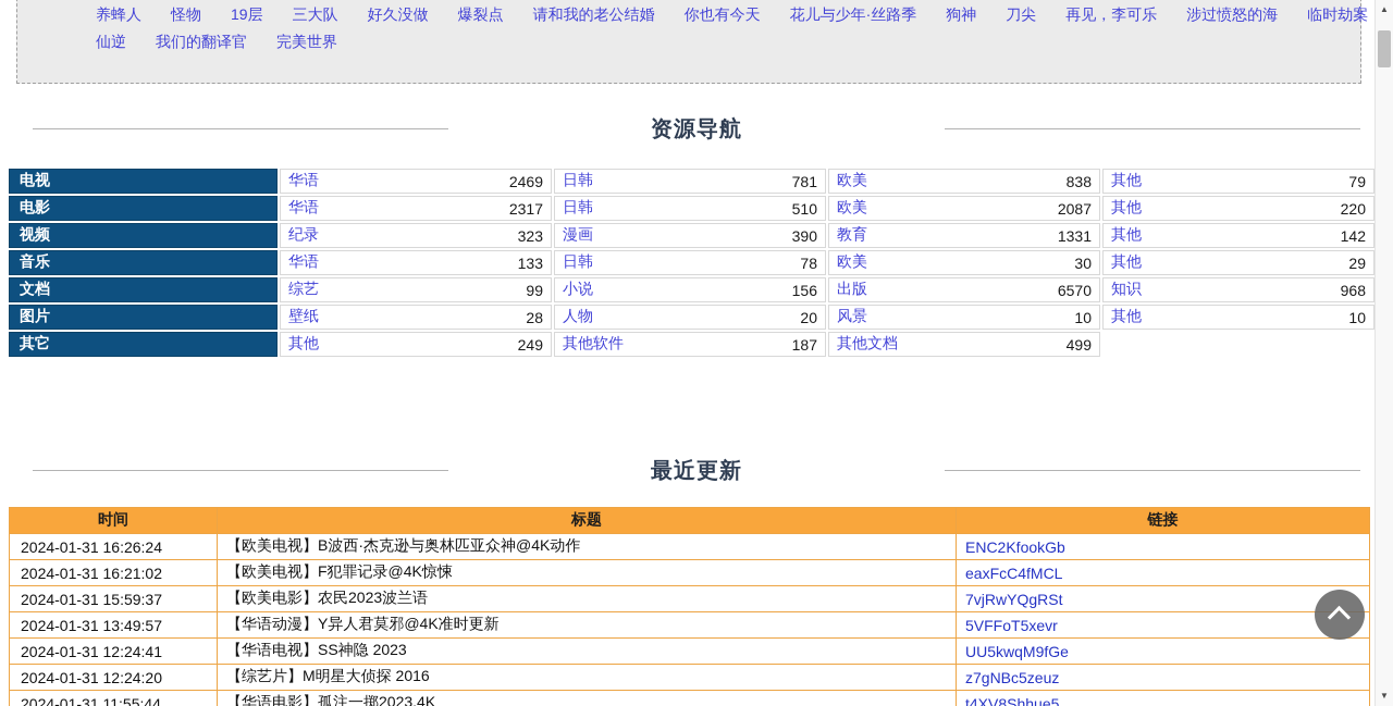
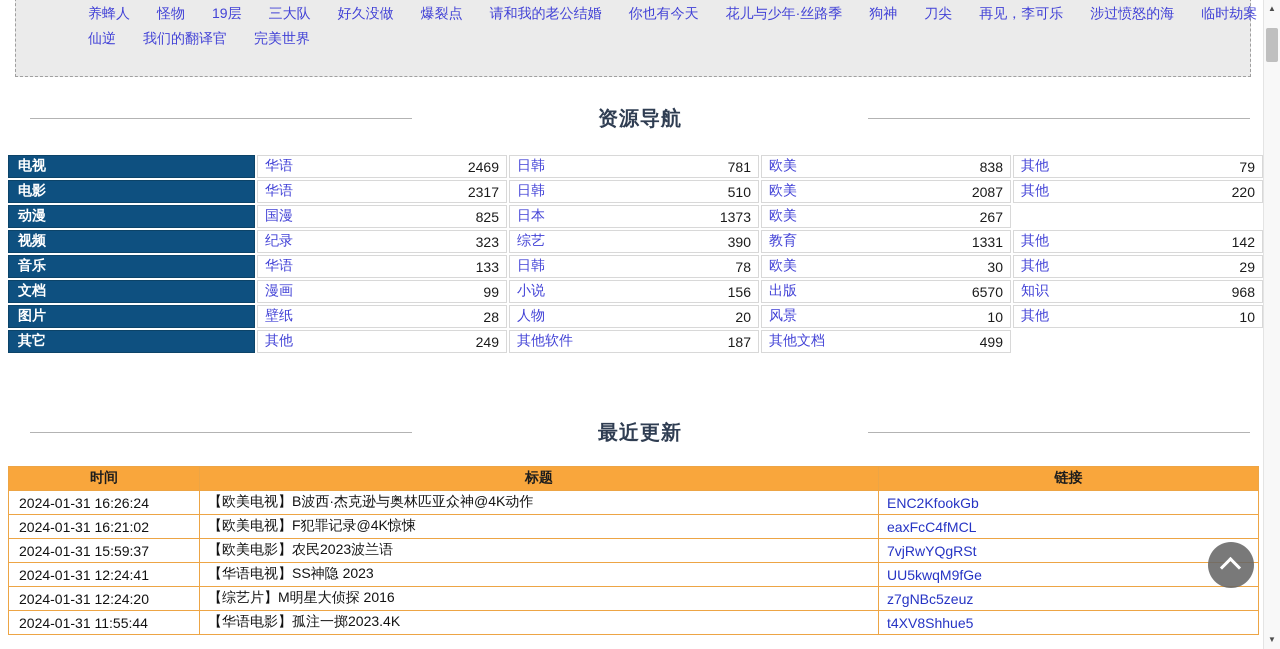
  养蜂人 怪物 19层 三大队 好久没做 爆裂点 请和我的老公结婚 你也有今天 花儿与少年·丝路季 狗神 刀尖 再见，李可乐 涉过愤怒的海 临时劫案
  仙逆 我们的翻译官 完美世界
  资源导航
  电视	华语 2469	日韩 781	欧美 838	其他 79
  电影	华语 2317	日韩 510	欧美 2087	其他 220
+ 动漫	国漫 825	日本 1373	欧美 267
- 视频	纪录 323	漫画 390	教育 1331	其他 142
+ 视频	纪录 323	综艺 390	教育 1331	其他 142
  音乐	华语 133	日韩 78	欧美 30	其他 29
- 文档	综艺 99	小说 156	出版 6570	知识 968
+ 文档	漫画 99	小说 156	出版 6570	知识 968
  图片	壁纸 28	人物 20	风景 10	其他 10
  其它	其他 249	其他软件 187	其他文档 499
  最近更新
  时间	标题	链接
  2024-01-31 16:26:24	【欧美电视】B波西·杰克逊与奥林匹亚众神@4K动作	ENC2KfookGb
  2024-01-31 16:21:02	【欧美电视】F犯罪记录@4K惊悚	eaxFcC4fMCL
  2024-01-31 15:59:37	【欧美电影】农民2023波兰语	7vjRwYQgRSt
- 2024-01-31 13:49:57	【华语动漫】Y异人君莫邪@4K准时更新	5VFFoT5xevr
  2024-01-31 12:24:41	【华语电视】SS神隐 2023	UU5kwqM9fGe
  2024-01-31 12:24:20	【综艺片】M明星大侦探 2016	z7gNBc5zeuz
  2024-01-31 11:55:44	【华语电影】孤注一掷2023.4K	t4XV8Shhue5
  ▲
  ▼
